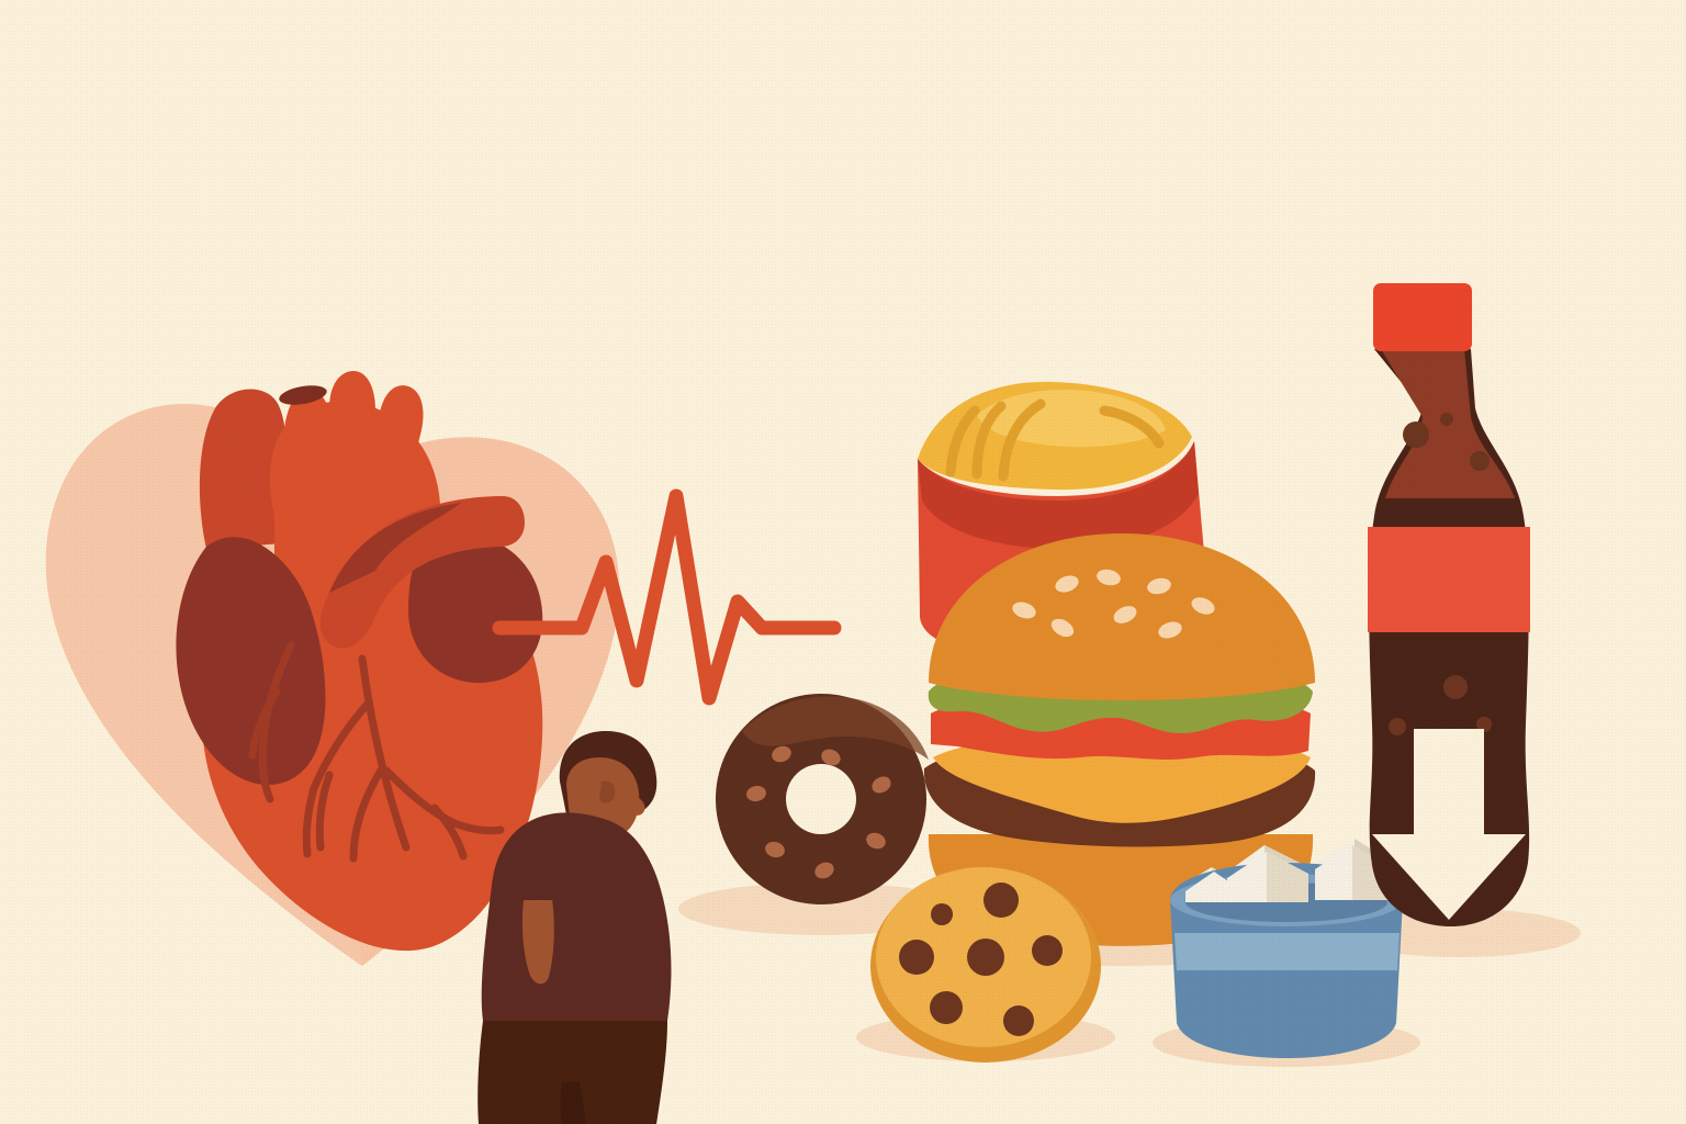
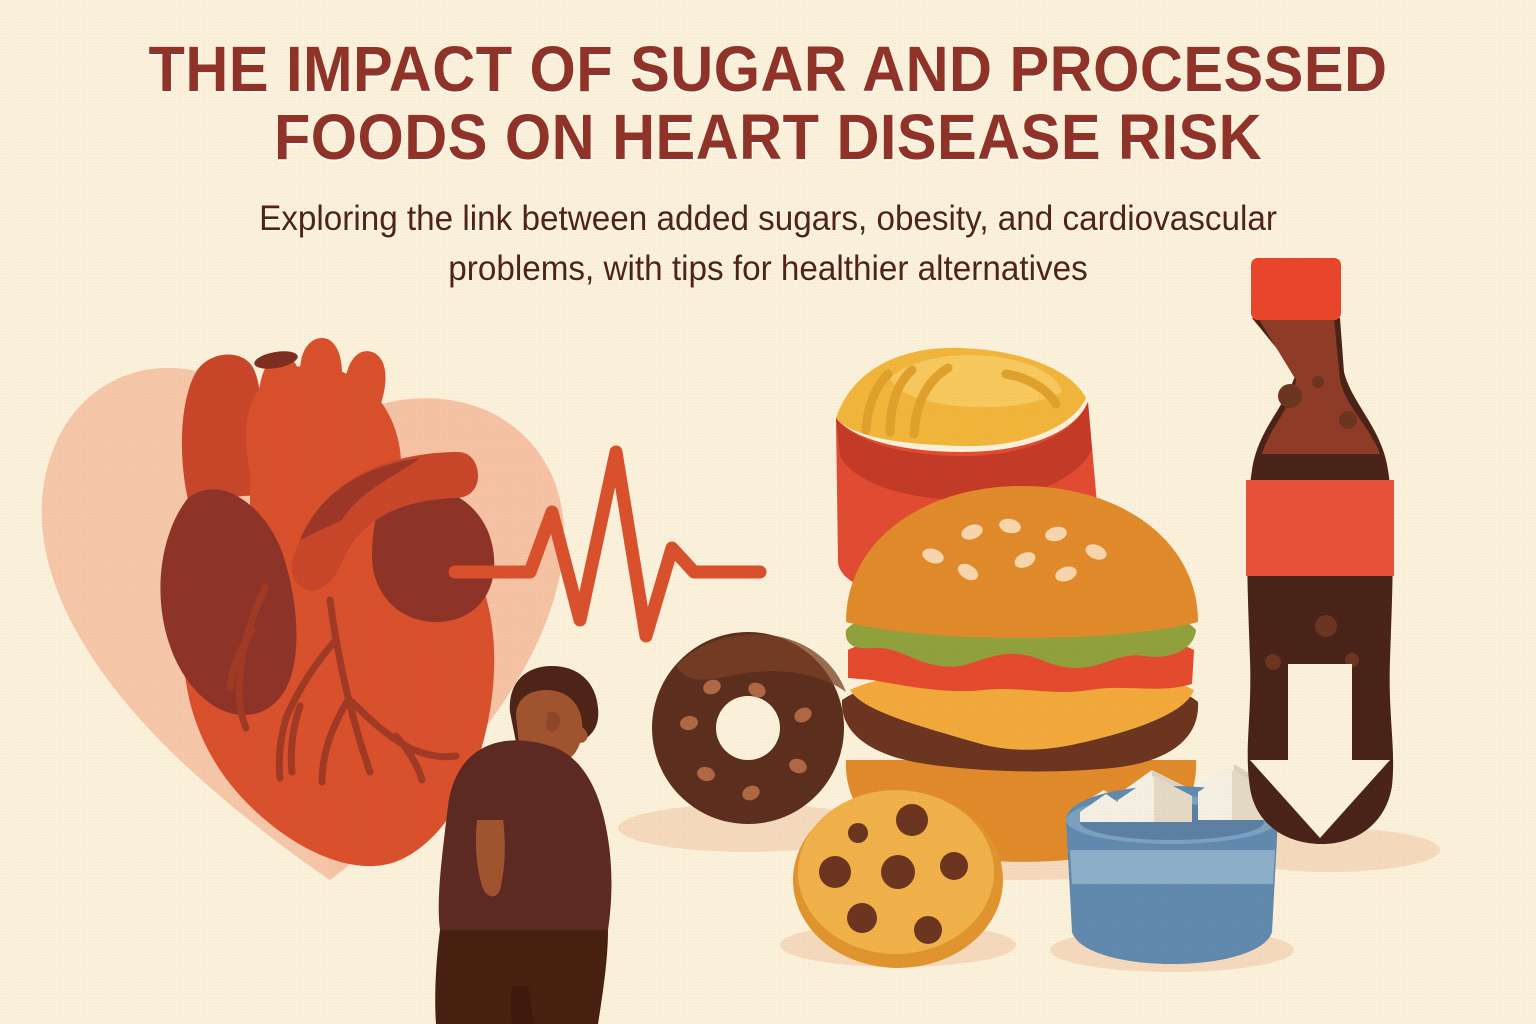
+ THE IMPACT OF SUGAR AND PROCESSED FOODS ON HEART DISEASE RISK
+ Exploring the link between added sugars, obesity, and cardiovascular problems, with tips for healthier alternatives
